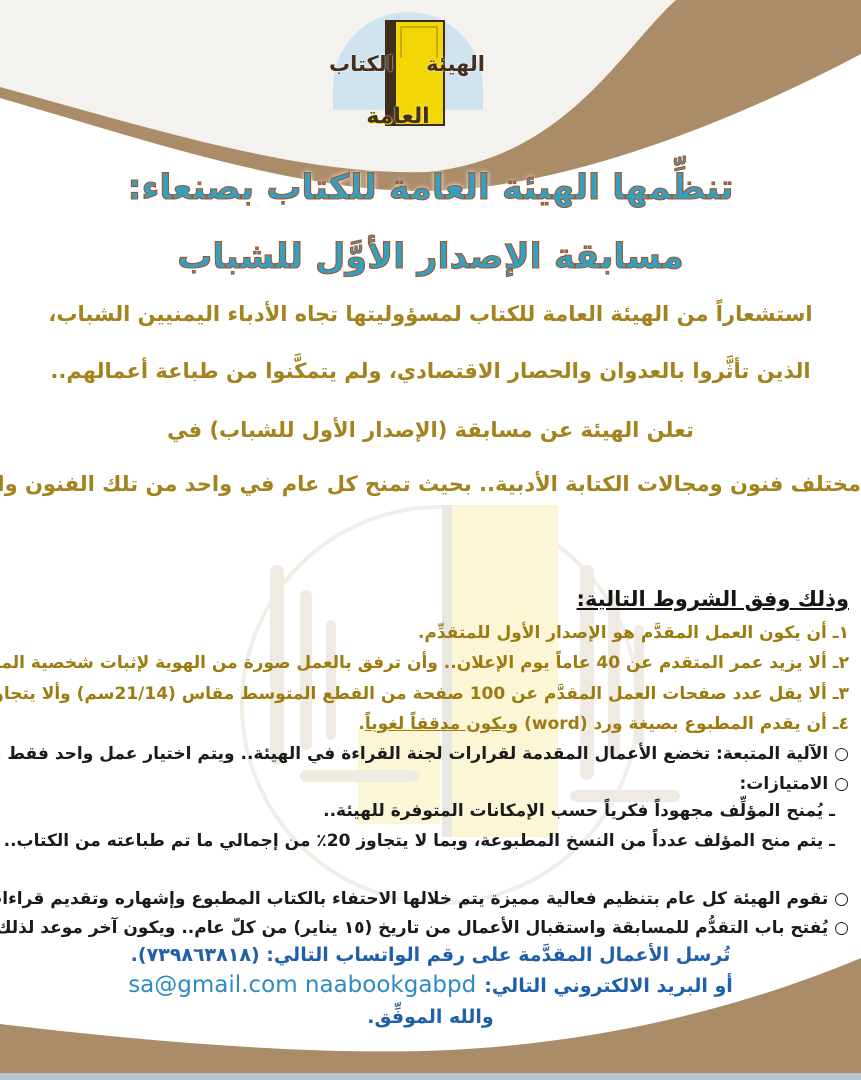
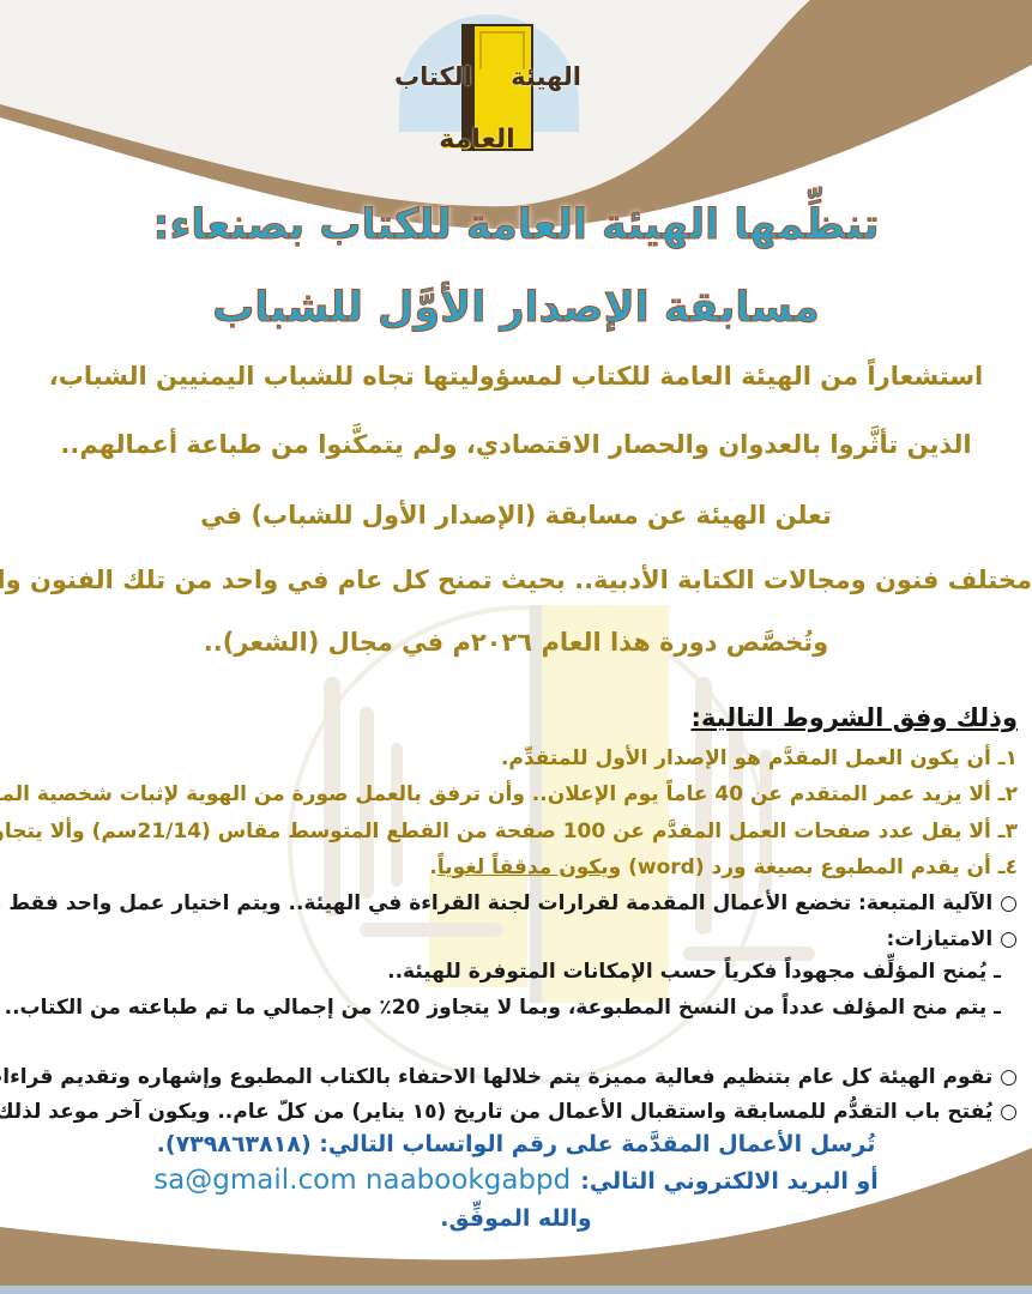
  الهيئة
  الكتاب
  العامة
  تنظِّمها الهيئة العامة للكتاب بصنعاء:
  مسابقة الإصدار الأوَّل للشباب
- استشعاراً من الهيئة العامة للكتاب لمسؤوليتها تجاه الأدباء اليمنيين الشباب،
+ استشعاراً من الهيئة العامة للكتاب لمسؤوليتها تجاه للشباب اليمنيين الشباب،
  الذين تأثَّروا بالعدوان والحصار الاقتصادي، ولم يتمكَّنوا من طباعة أعمالهم..
  تعلن الهيئة عن مسابقة (الإصدار الأول للشباب) في
  مختلف فنون ومجالات الكتابة الأدبية.. بحيث تمنح كل عام في واحد من تلك الفنون وا
+ وتُخصَّص دورة هذا العام ٢٠٢٦م في مجال (الشعر)..
  وذلك وفق الشروط التالية:
  ١ـ أن يكون العمل المقدَّم هو الإصدار الأول للمتقدِّم.
  ٢ـ ألا يزيد عمر المتقدم عن 40 عاماً يوم الإعلان.. وأن ترفق بالعمل صورة من الهوية لإثبات شخصية الم
  ٣ـ ألا يقل عدد صفحات العمل المقدَّم عن 100 صفحة من القطع المتوسط مقاس (21/14سم) وألا يتجا
  ٤ـ أن يقدم المطبوع بصيغة ورد (word) ويكون مدققاً لغوياً.
  ○ الآلية المتبعة: تخضع الأعمال المقدمة لقرارات لجنة القراءة في الهيئة.. ويتم اختيار عمل واحد فقط
  ○ الامتيازات:
  ـ يُمنح المؤلِّف مجهوداً فكرياً حسب الإمكانات المتوفرة للهيئة..
  ـ يتم منح المؤلف عدداً من النسخ المطبوعة، وبما لا يتجاوز 20٪ من إجمالي ما تم طباعته من الكتاب..
  ○ تقوم الهيئة كل عام بتنظيم فعالية مميزة يتم خلالها الاحتفاء بالكتاب المطبوع وإشهاره وتقديم قراءا
  ○ يُفتح باب التقدُّم للمسابقة واستقبال الأعمال من تاريخ (١٥ يناير) من كلّ عام.. ويكون آخر موعد لذلك
  تُرسل الأعمال المقدَّمة على رقم الواتساب التالي: (٧٣٩٨٦٣٨١٨).
  أو البريد الالكتروني التالي:
  sa@gmail.com naabookgabpd
  والله الموفِّق.
